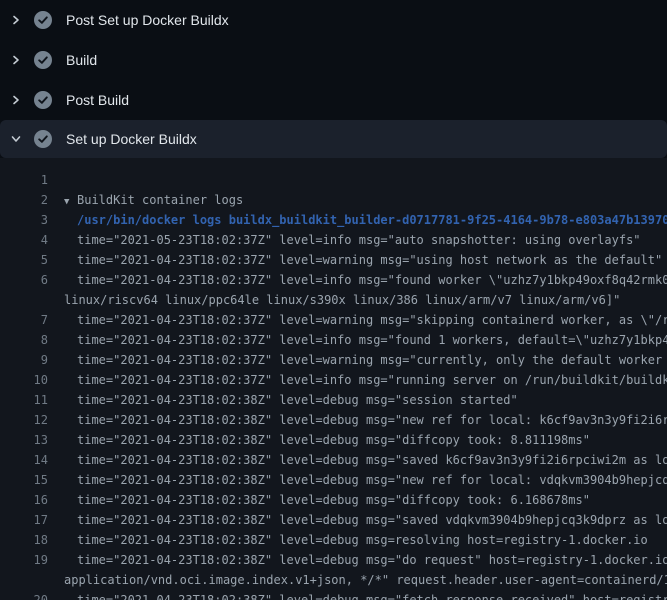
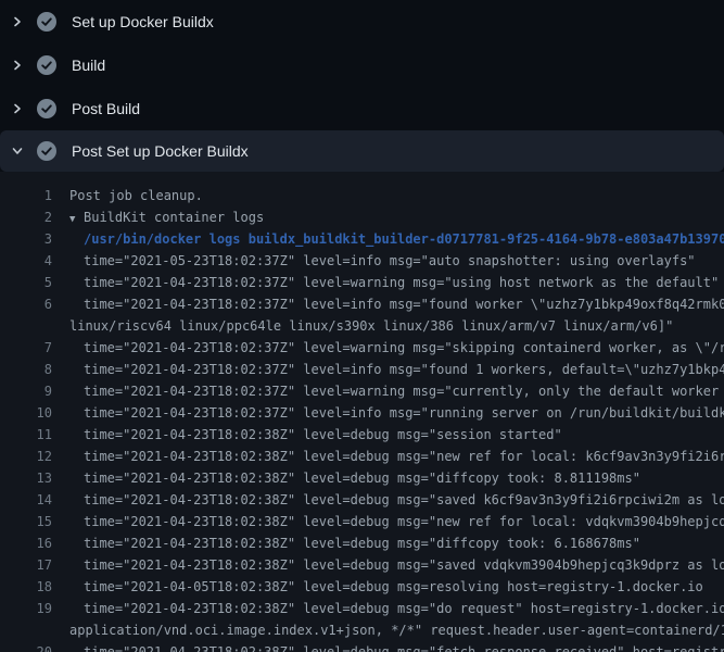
- Post Set up Docker Buildx
+ Set up Docker Buildx
  Build
  Post Build
- Set up Docker Buildx
+ Post Set up Docker Buildx
  1
+ Post job cleanup.
  2
  ▼ BuildKit container logs
  3
  /usr/bin/docker logs buildx_buildkit_builder-d0717781-9f25-4164-9b78-e803a47b13970
  4
  time="2021-05-23T18:02:37Z" level=info msg="auto snapshotter: using overlayfs"
  5
  time="2021-04-23T18:02:37Z" level=warning msg="using host network as the default"
  6
  time="2021-04-23T18:02:37Z" level=info msg="found worker \"uzhz7y1bkp49oxf8q42rmk0
  linux/riscv64 linux/ppc64le linux/s390x linux/386 linux/arm/v7 linux/arm/v6]"
  7
  time="2021-04-23T18:02:37Z" level=warning msg="skipping containerd worker, as \"/r
  8
  time="2021-04-23T18:02:37Z" level=info msg="found 1 workers, default=\"uzhz7y1bkp4
  9
  time="2021-04-23T18:02:37Z" level=warning msg="currently, only the default worker
  10
  time="2021-04-23T18:02:37Z" level=info msg="running server on /run/buildkit/buildk
  11
  time="2021-04-23T18:02:38Z" level=debug msg="session started"
  12
  time="2021-04-23T18:02:38Z" level=debug msg="new ref for local: k6cf9av3n3y9fi2i6r
  13
  time="2021-04-23T18:02:38Z" level=debug msg="diffcopy took: 8.811198ms"
  14
  time="2021-04-23T18:02:38Z" level=debug msg="saved k6cf9av3n3y9fi2i6rpciwi2m as lo
  15
  time="2021-04-23T18:02:38Z" level=debug msg="new ref for local: vdqkvm3904b9hepjcq
  16
  time="2021-04-23T18:02:38Z" level=debug msg="diffcopy took: 6.168678ms"
  17
  time="2021-04-23T18:02:38Z" level=debug msg="saved vdqkvm3904b9hepjcq3k9dprz as lo
  18
- time="2021-04-23T18:02:38Z" level=debug msg=resolving host=registry-1.docker.io
+ time="2021-04-05T18:02:38Z" level=debug msg=resolving host=registry-1.docker.io
  19
  time="2021-04-23T18:02:38Z" level=debug msg="do request" host=registry-1.docker.io
  application/vnd.oci.image.index.v1+json, */*" request.header.user-agent=containerd/
